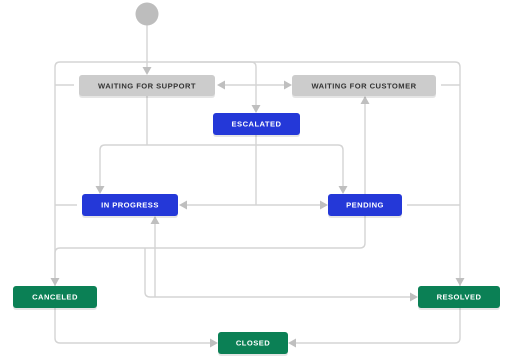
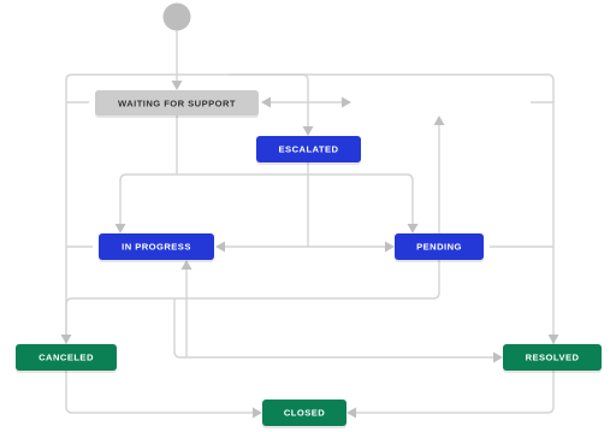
  WAITING FOR SUPPORT
- WAITING FOR CUSTOMER
  ESCALATED
  IN PROGRESS
  PENDING
  CANCELED
  RESOLVED
  CLOSED
